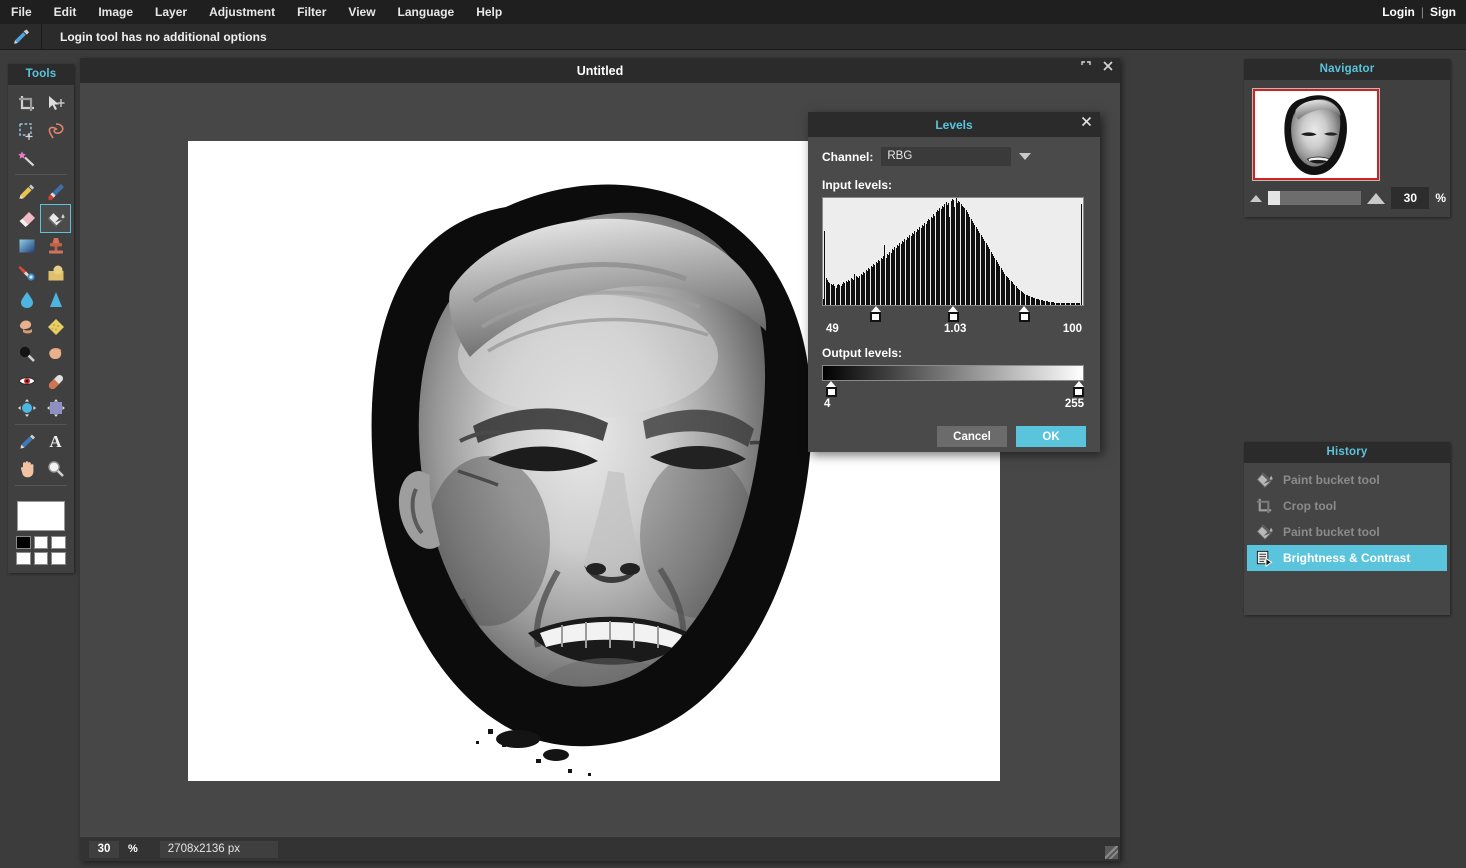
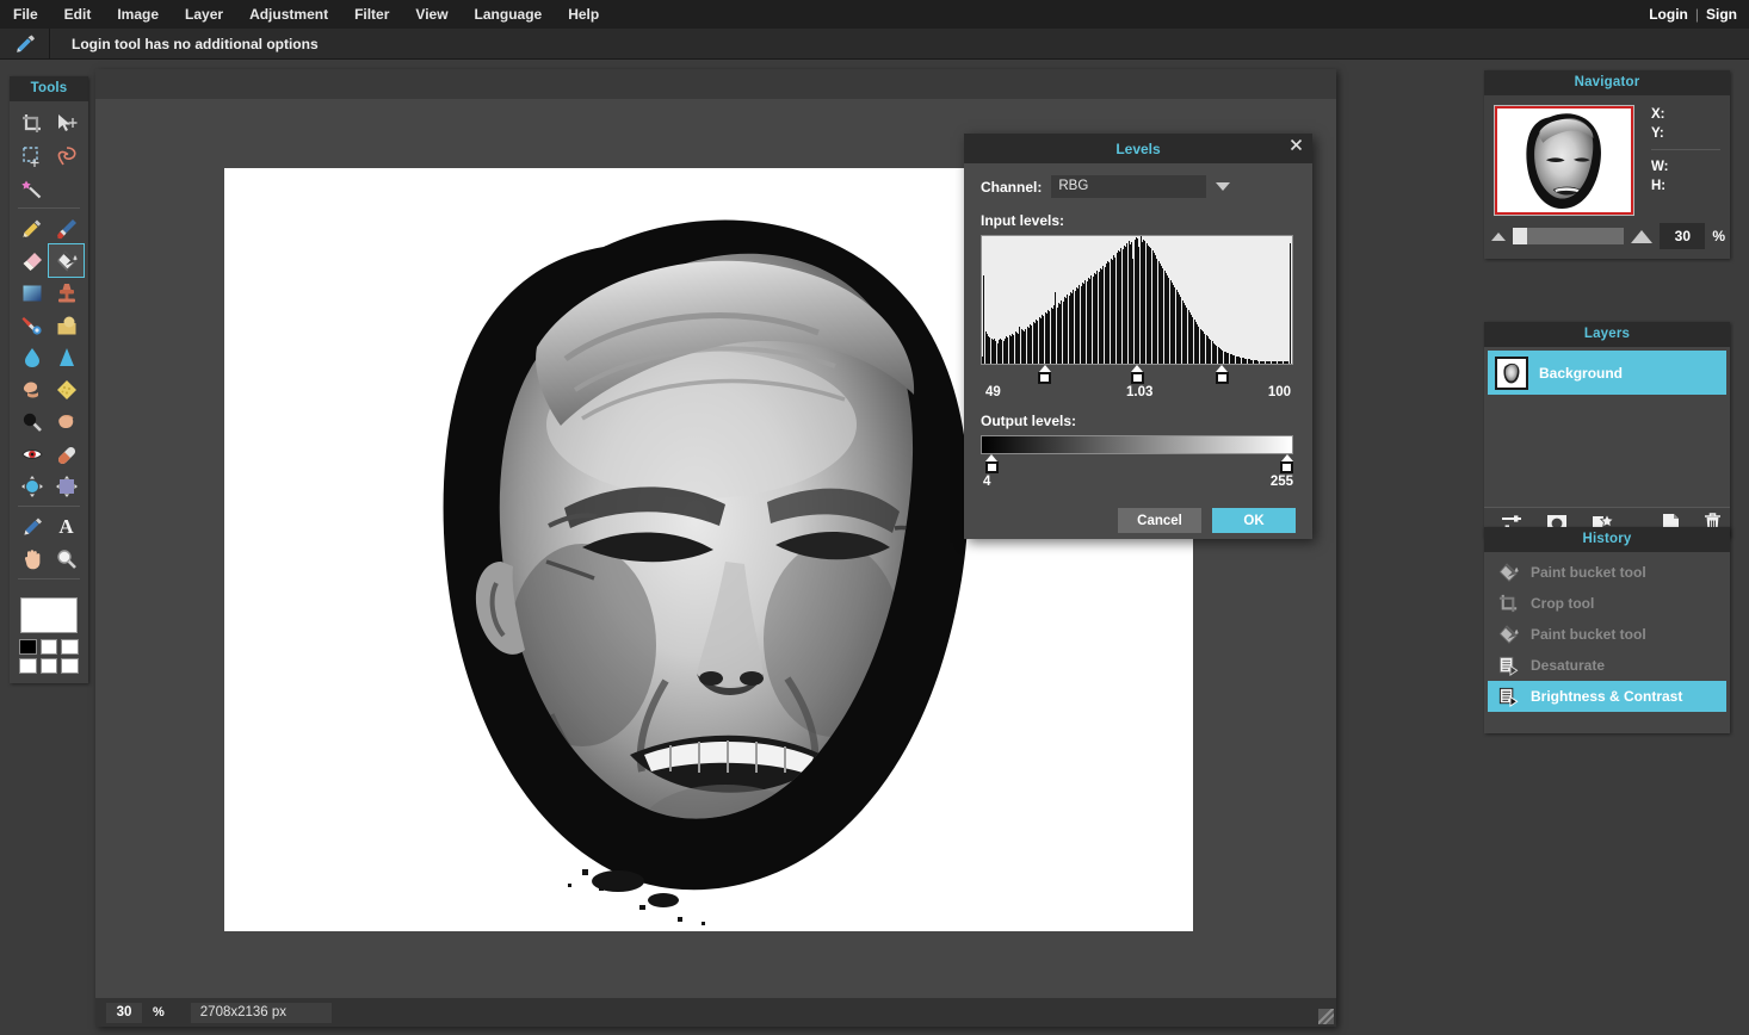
  File
  Edit
  Image
  Layer
  Adjustment
  Filter
  View
  Language
  Help
  Login
  |
  Sign
  Login tool has no additional options
  Tools
  A
- Untitled
  30
  %
  2708x2136 px
  Navigator
+ X:
+ Y:
+ W:
+ H:
  30
  %
+ Layers
+ Background
  History
  Paint bucket tool
  Crop tool
  Paint bucket tool
+ Desaturate
  Brightness & Contrast
  Levels
  Channel:
  RBG
  Input levels:
  49
  1.03
  100
  Output levels:
  4
  255
  Cancel
  OK
